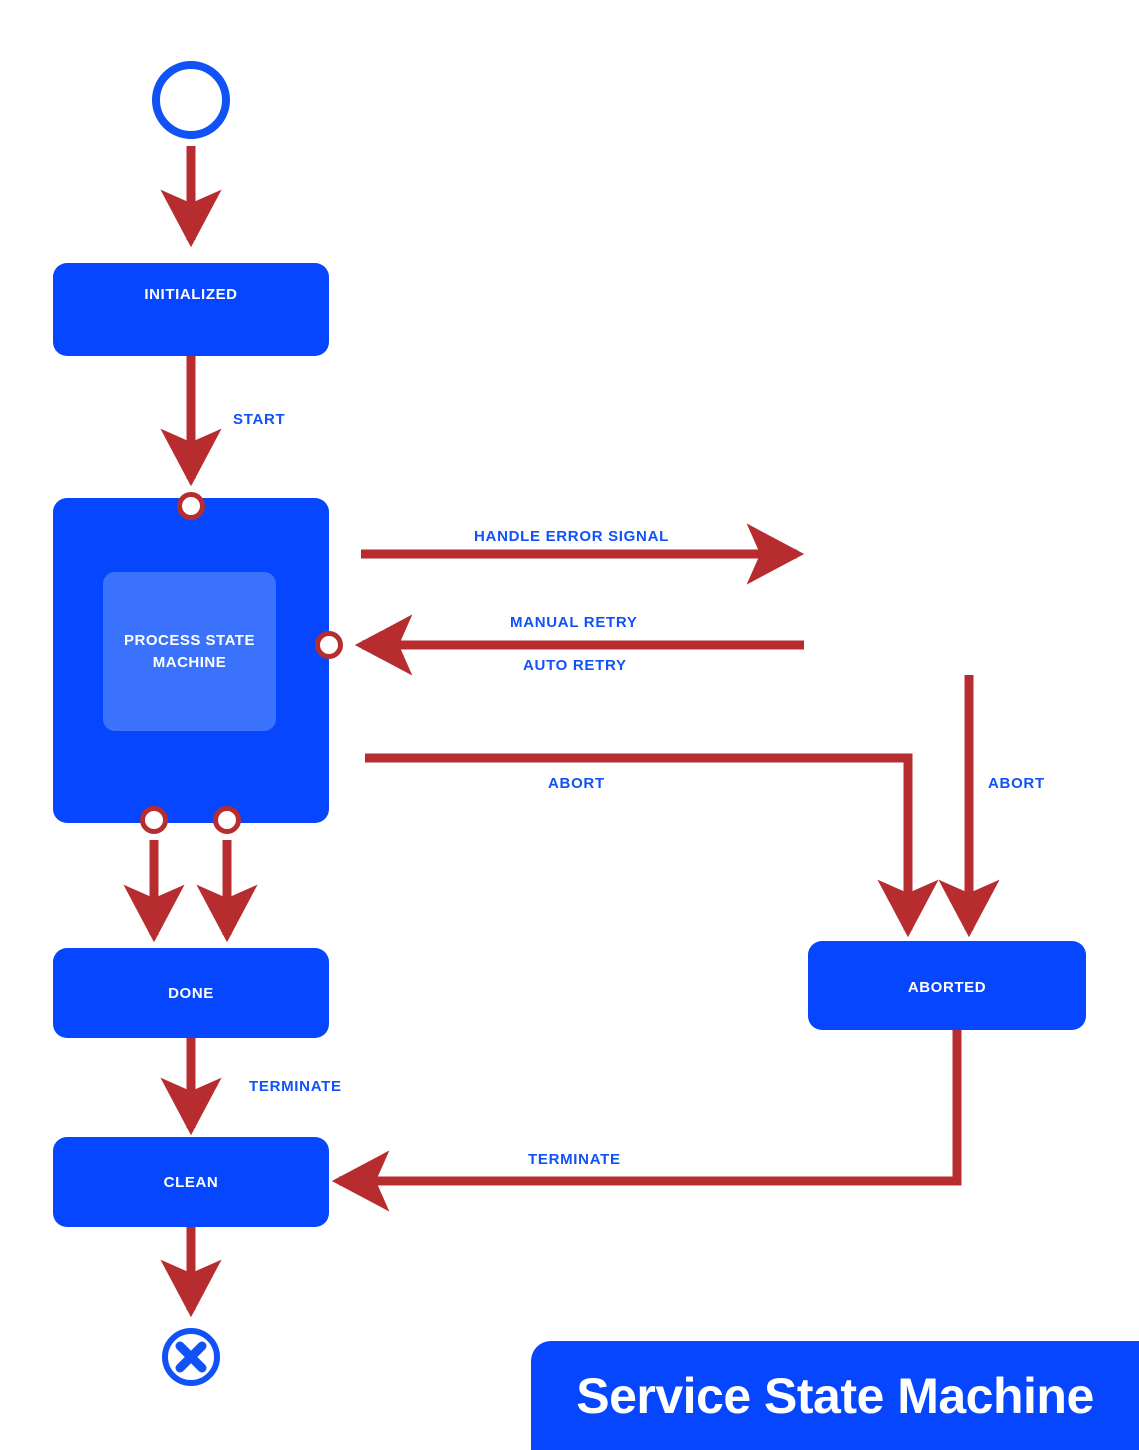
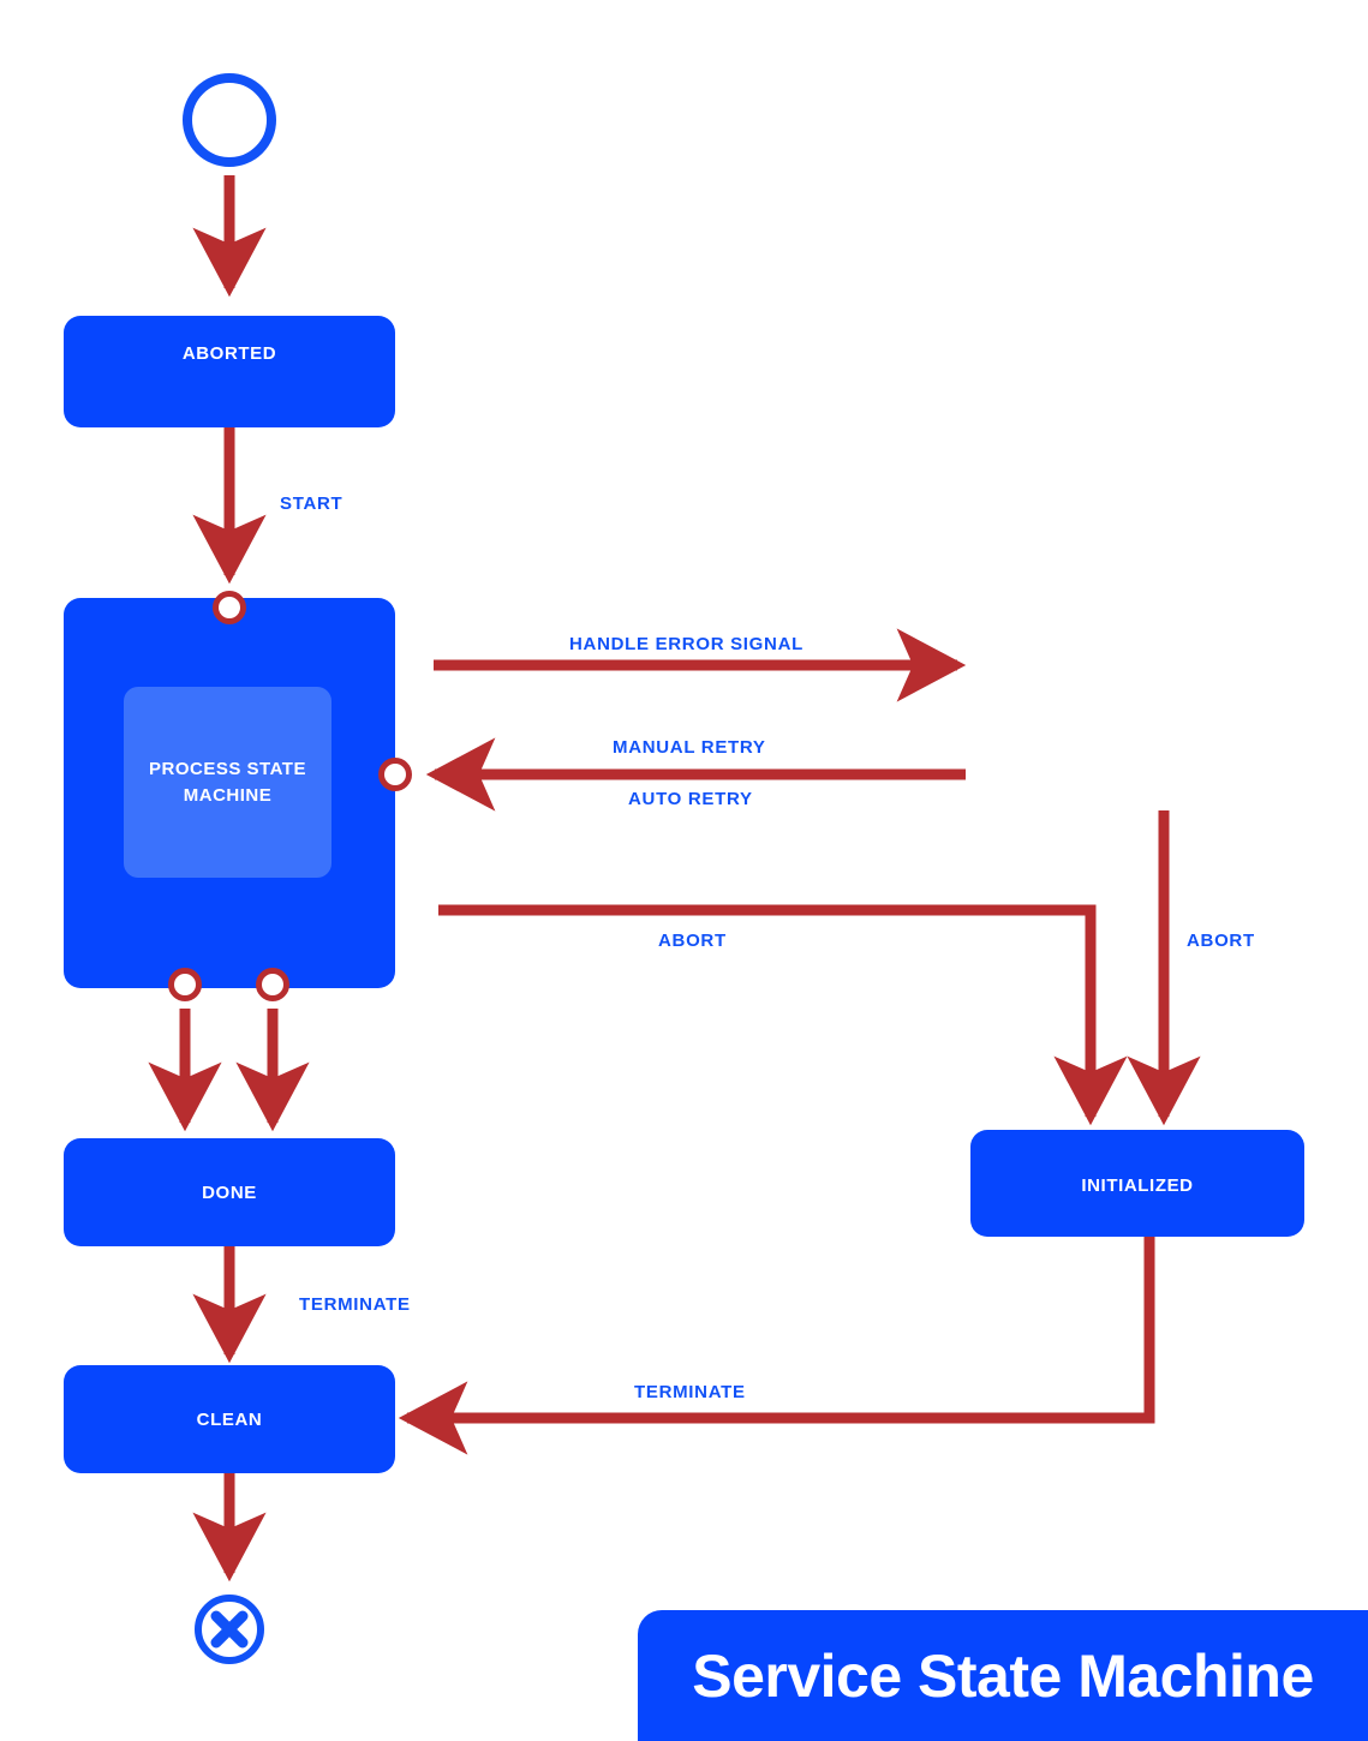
- INITIALIZED
+ ABORTED
  PROCESS STATE
  MACHINE
  DONE
- ABORTED
+ INITIALIZED
  CLEAN
  START
  HANDLE ERROR SIGNAL
  MANUAL RETRY
  AUTO RETRY
  ABORT
  ABORT
  TERMINATE
  TERMINATE
  Service State Machine
